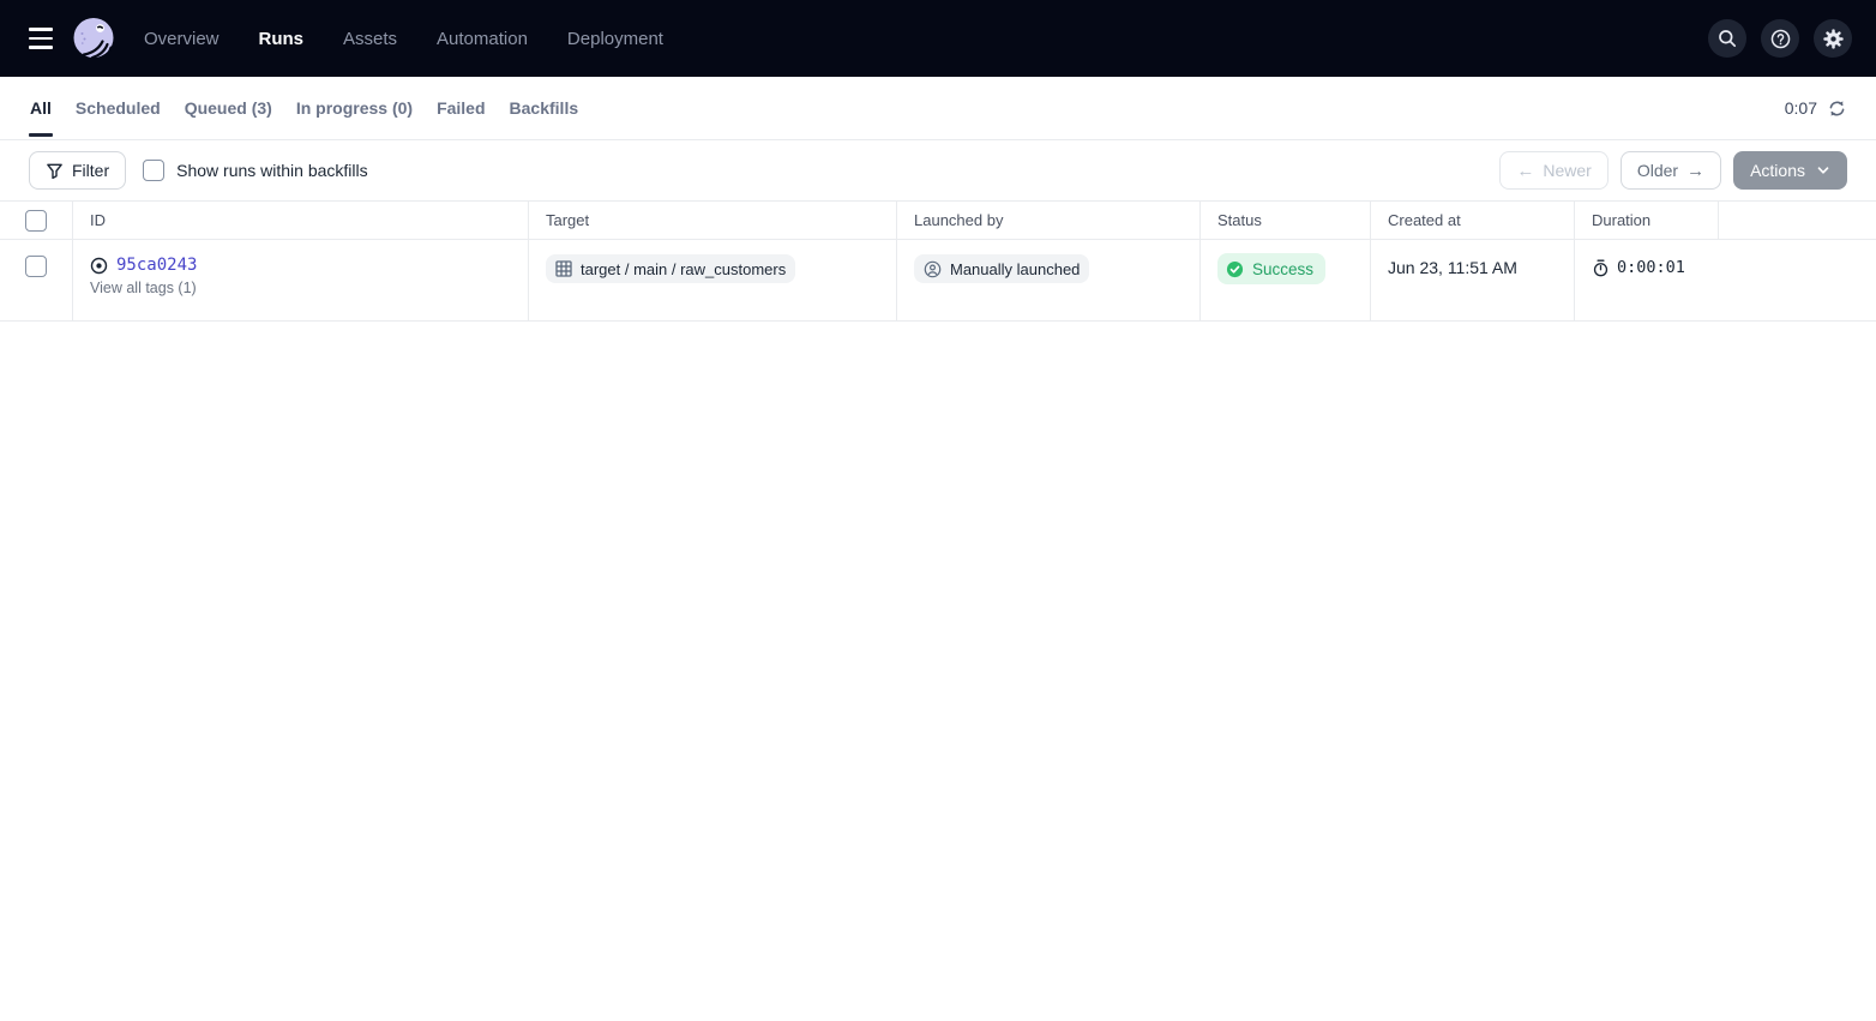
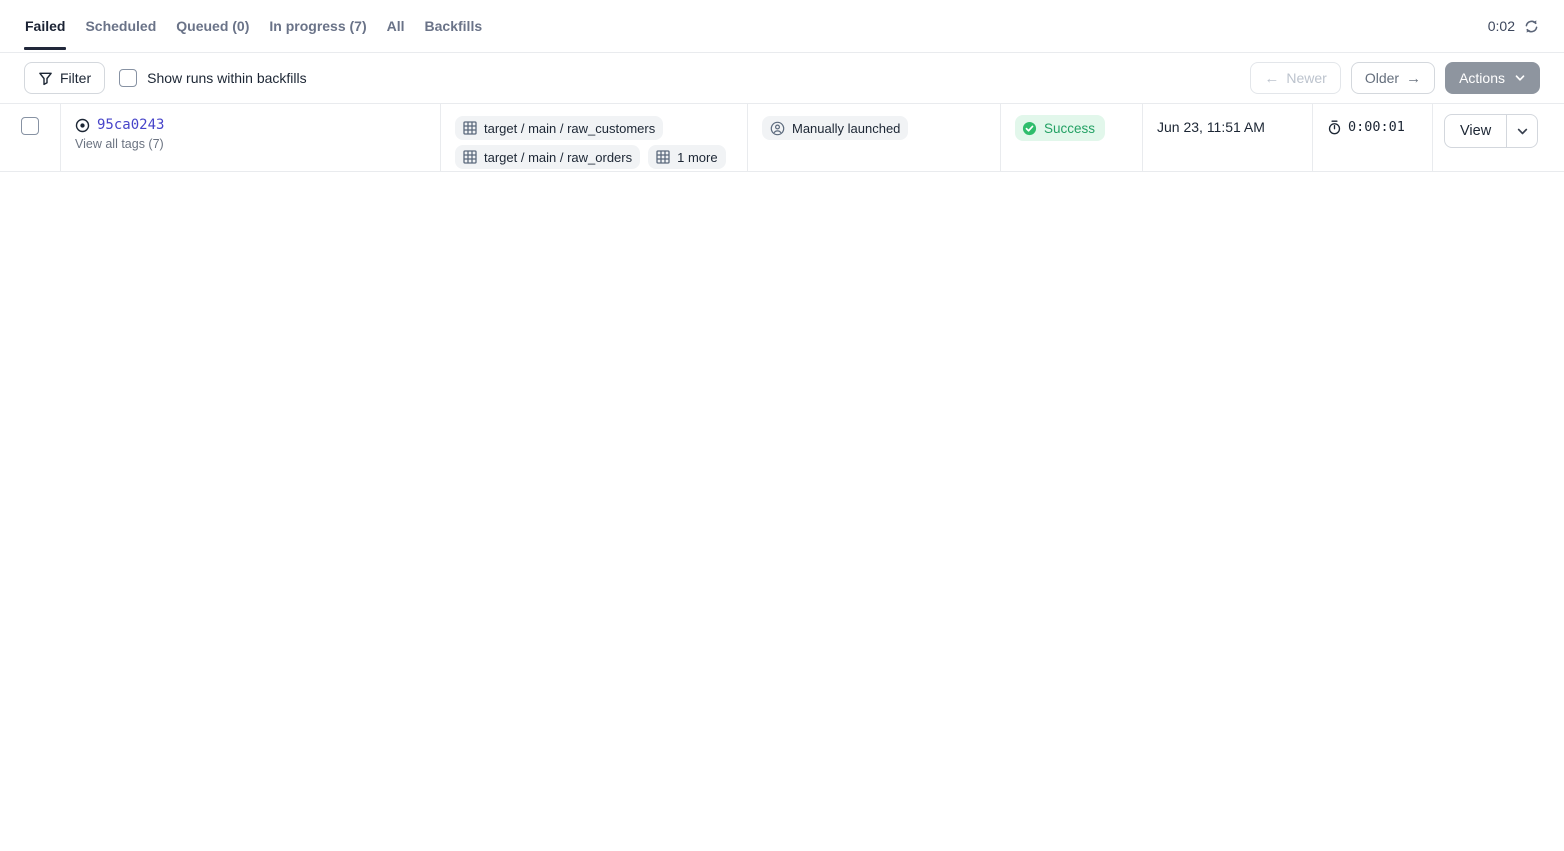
- Overview
- Runs
- Assets
- Automation
- Deployment
- All
+ Failed
  Scheduled
- Queued (3)
+ Queued (0)
- In progress (0)
+ In progress (7)
- Failed
+ All
  Backfills
- 0:07
+ 0:02
  Filter
  Show runs within backfills
  ←
  Newer
  Older
  →
  Actions
- ID
- Target
- Launched by
- Status
- Created at
- Duration
  95ca0243
- View all tags (1)
+ View all tags (7)
  target / main / raw_customers
+ target / main / raw_orders
+ 1 more
  Manually launched
  Success
  Jun 23, 11:51 AM
  0:00:01
+ View
